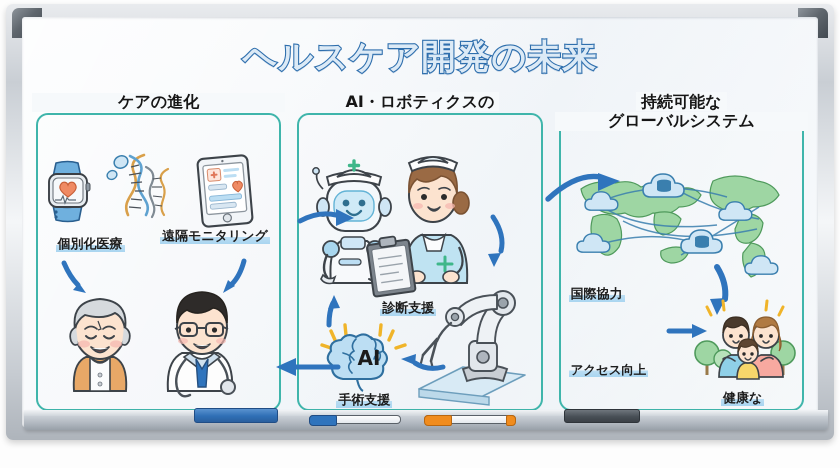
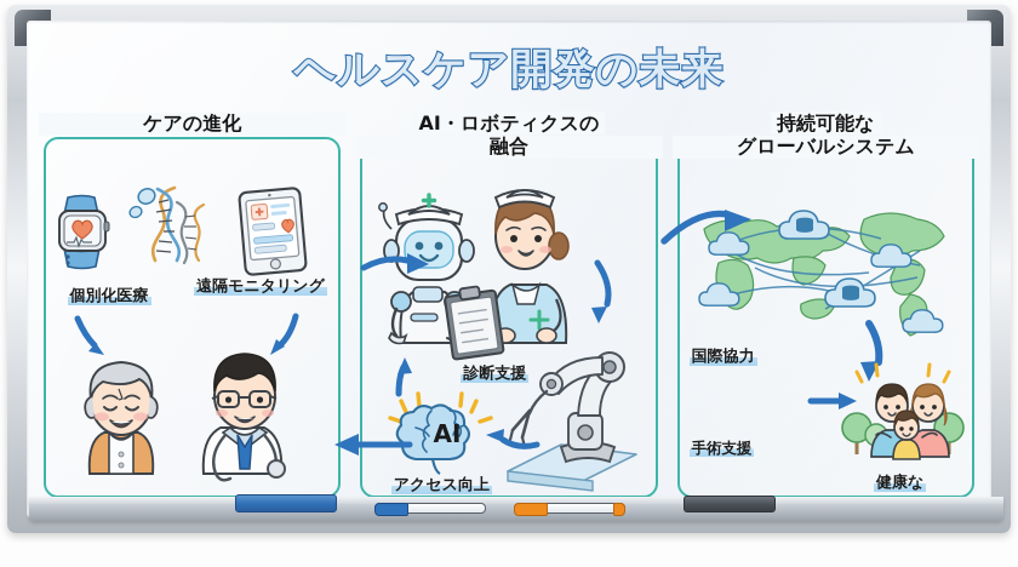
  ヘルスケア開発の未来
  ケアの進化
  個別化医療
  遠隔モニタリング
  AI・ロボティクスの
+ 融合
  診断支援
  AI
- 手術支援
+ アクセス向上
  持続可能な
  グローバルシステム
  国際協力
- アクセス向上
+ 手術支援
  健康な
